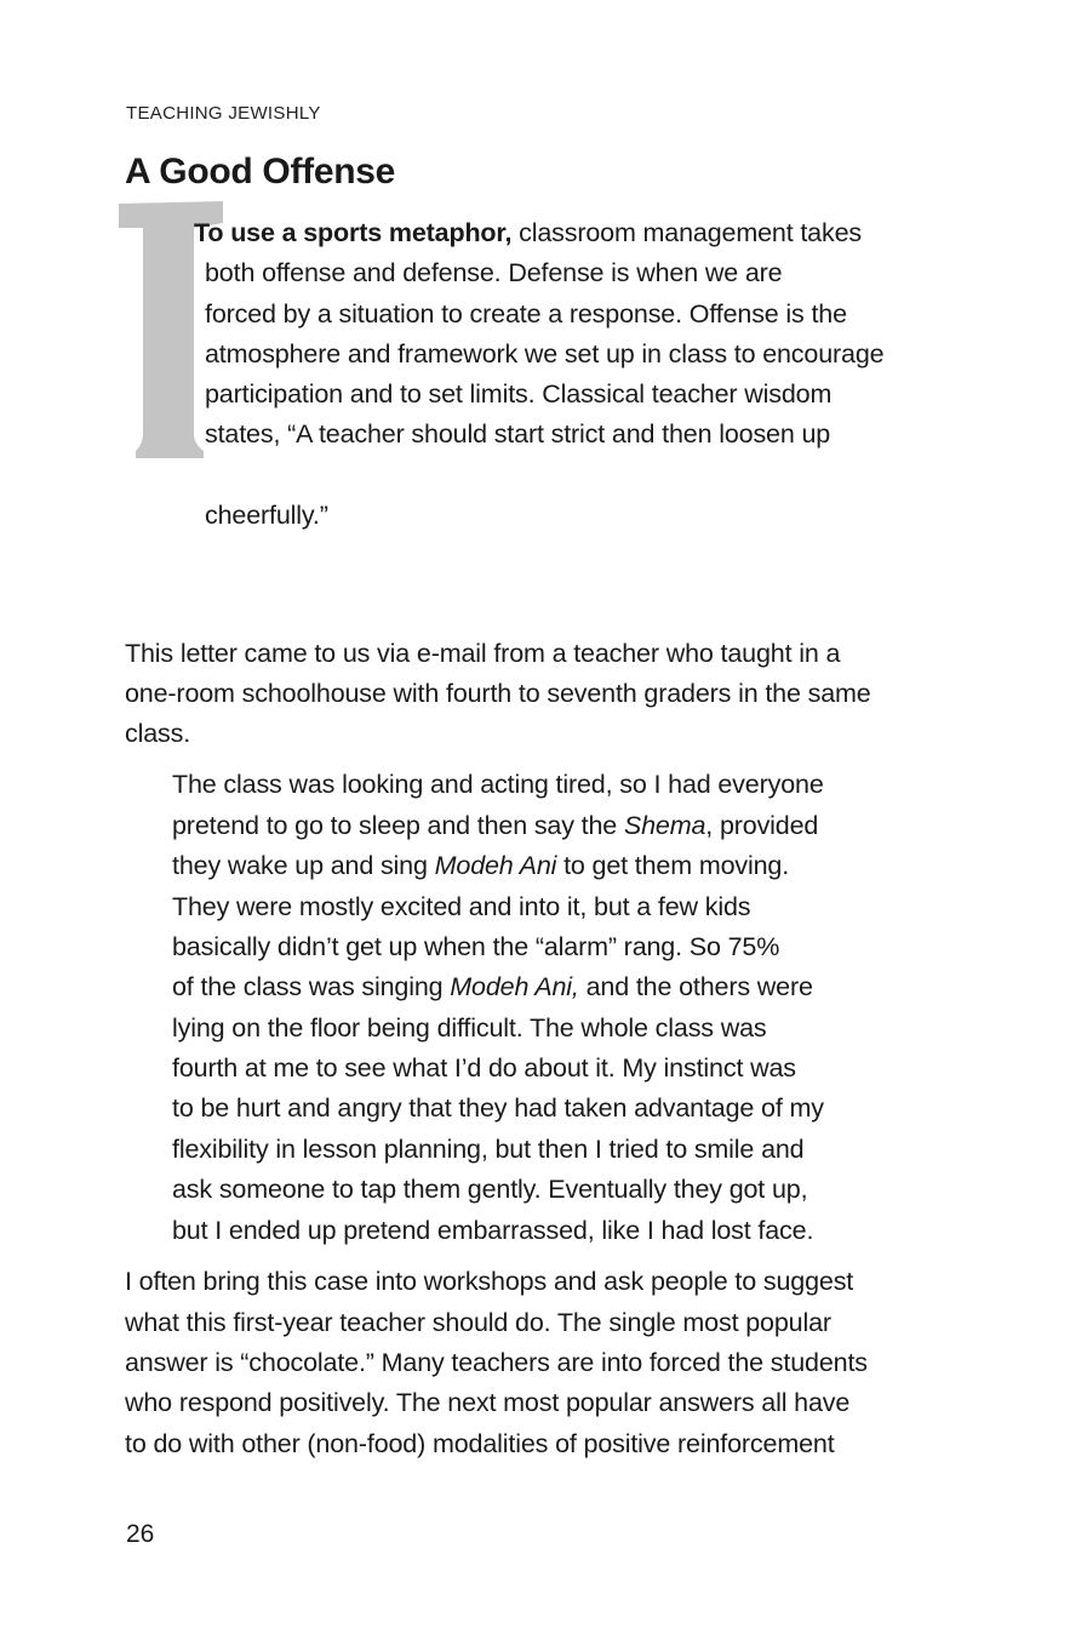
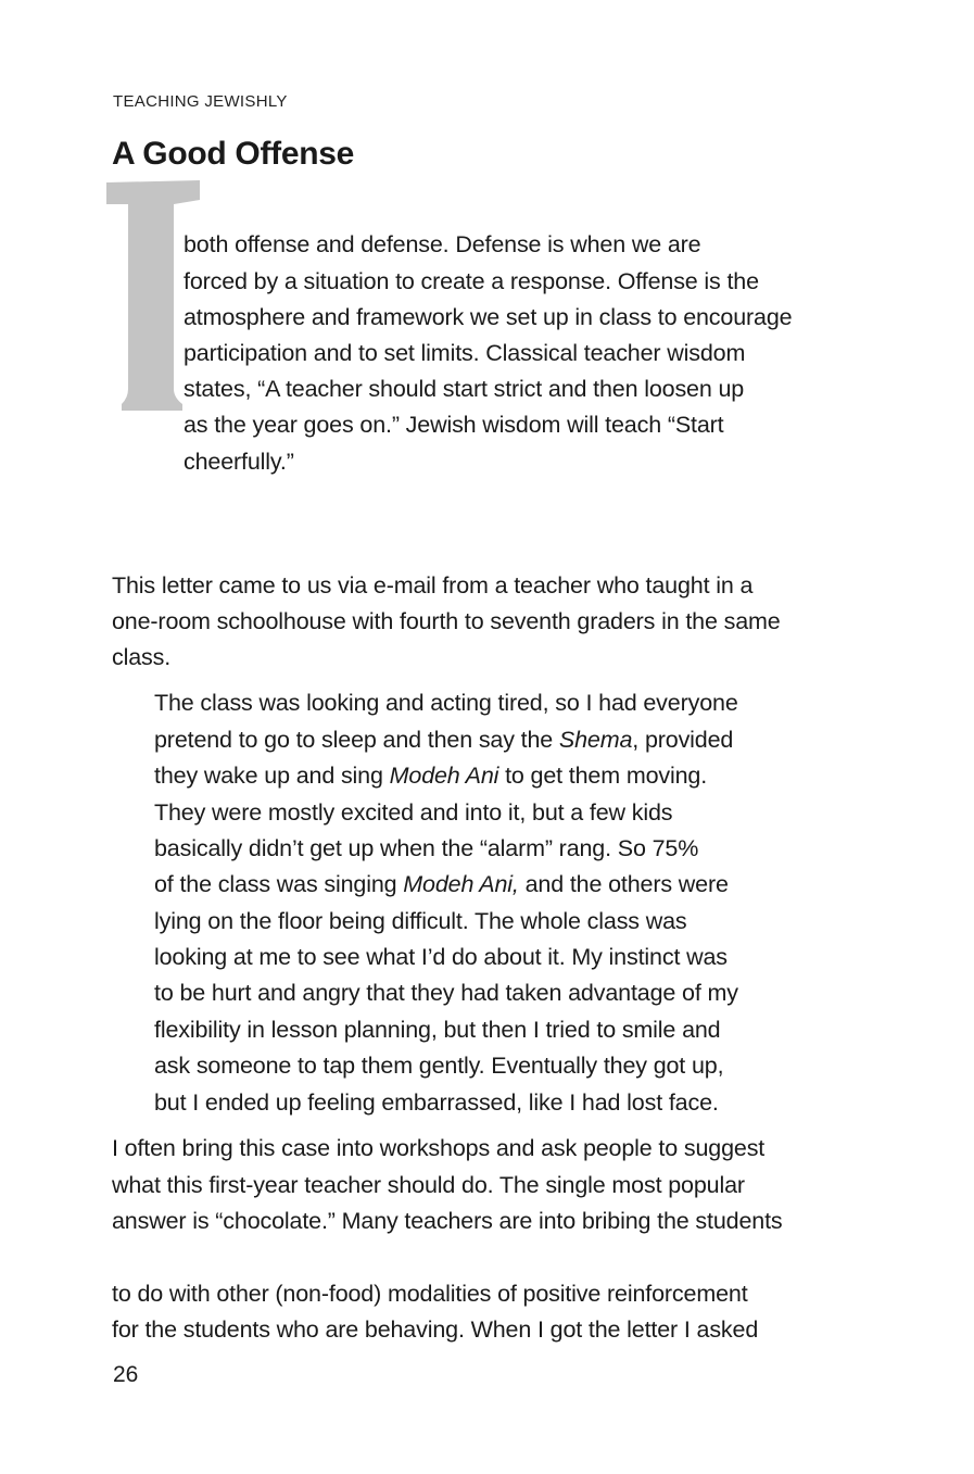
  TEACHING JEWISHLY
  A Good Offense
- To use a sports metaphor, classroom management takes
  both offense and defense. Defense is when we are
  forced by a situation to create a response. Offense is the
  atmosphere and framework we set up in class to encourage
  participation and to set limits. Classical teacher wisdom
  states, “A teacher should start strict and then loosen up
+ as the year goes on.” Jewish wisdom will teach “Start
  cheerfully.”
  This letter came to us via e-mail from a teacher who taught in a
  one-room schoolhouse with fourth to seventh graders in the same
  class.
  The class was looking and acting tired, so I had everyone
  pretend to go to sleep and then say the Shema, provided
  they wake up and sing Modeh Ani to get them moving.
  They were mostly excited and into it, but a few kids
  basically didn’t get up when the “alarm” rang. So 75%
  of the class was singing Modeh Ani, and the others were
  lying on the floor being difficult. The whole class was
- fourth at me to see what I’d do about it. My instinct was
+ looking at me to see what I’d do about it. My instinct was
  to be hurt and angry that they had taken advantage of my
  flexibility in lesson planning, but then I tried to smile and
  ask someone to tap them gently. Eventually they got up,
- but I ended up pretend embarrassed, like I had lost face.
+ but I ended up feeling embarrassed, like I had lost face.
  I often bring this case into workshops and ask people to suggest
  what this first-year teacher should do. The single most popular
- answer is “chocolate.” Many teachers are into forced the students
+ answer is “chocolate.” Many teachers are into bribing the students
- who respond positively. The next most popular answers all have
  to do with other (non-food) modalities of positive reinforcement
+ for the students who are behaving. When I got the letter I asked
  26
